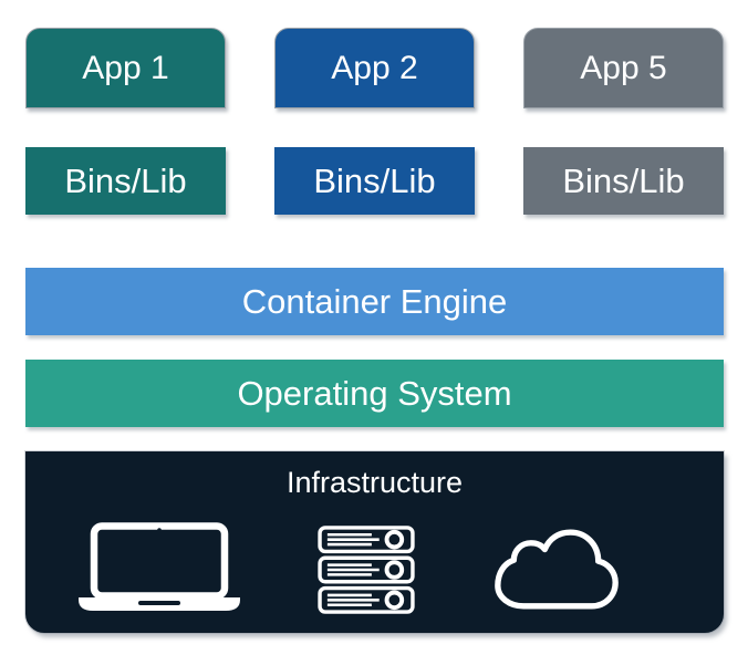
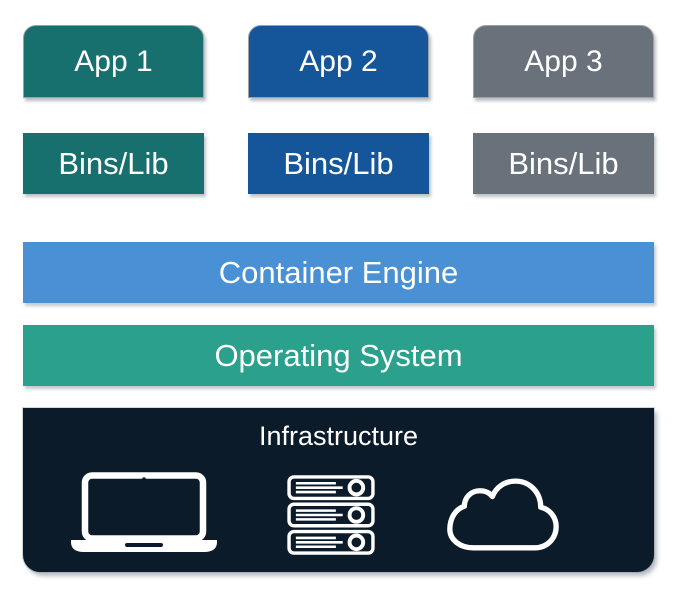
  App 1
  App 2
- App 5
+ App 3
  Bins/Lib
  Bins/Lib
  Bins/Lib
  Container Engine
  Operating System
  Infrastructure
